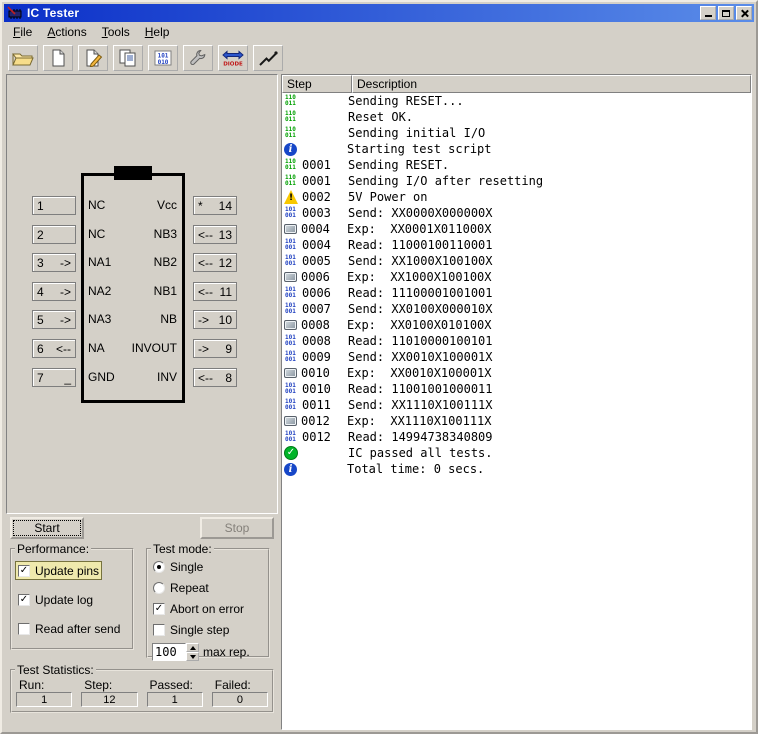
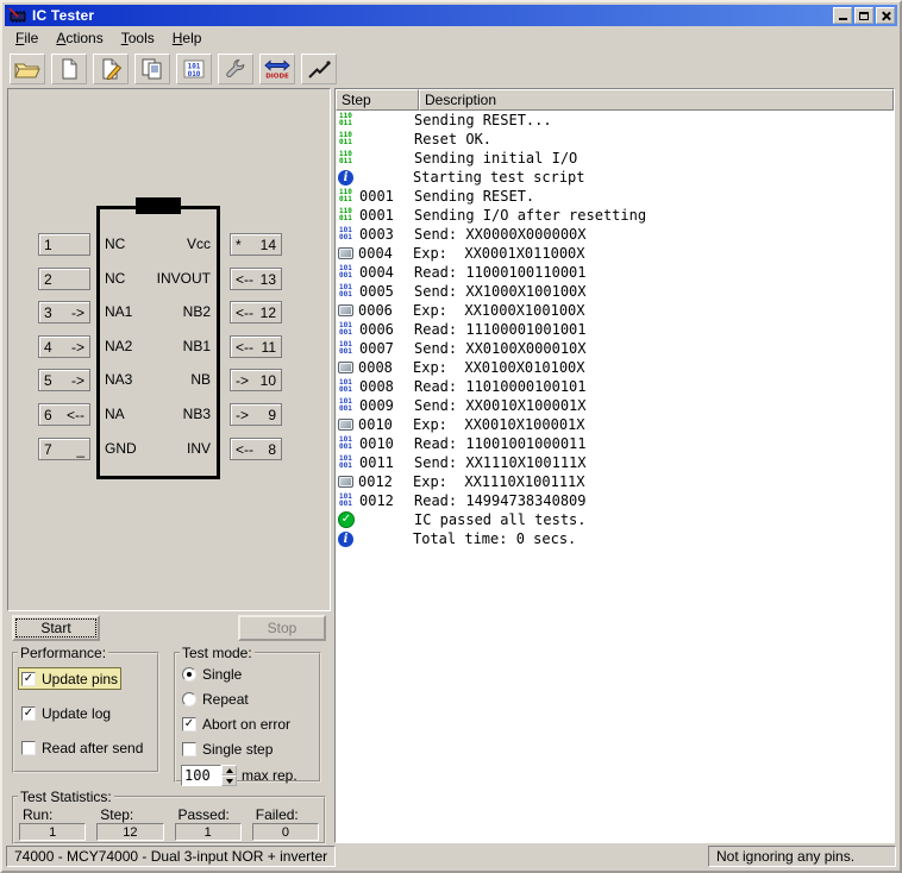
  IC Tester
  File
  Actions
  Tools
  Help
  1
  NC
  2
  NC
  3
  ->
  NA1
  4
  ->
  NA2
  5
  ->
  NA3
  6
  <--
  NA
  7
  _
  GND
  *
  14
  Vcc
  <--
  13
- NB3
+ INVOUT
  <--
  12
  NB2
  <--
  11
  NB1
  ->
  10
  NB
  ->
  9
- INVOUT
+ NB3
  <--
  8
  INV
  Start
  Stop
  Performance:
  ✓
  Update pins
  ✓
  Update log
  Read after send
  Test mode:
  Single
  Repeat
  ✓
  Abort on error
  Single step
  100
  max rep.
  Test Statistics:
  Run:
  1
  Step:
  12
  Passed:
  1
  Failed:
  0
  Step
  Description
  Sending RESET...
  Reset OK.
  Sending initial I/O
  Starting test script
  0001
  Sending RESET.
  0001
  Sending I/O after resetting
- 0002
- 5V Power on
  0003
  Send: XX0000X000000X
  0004
  Exp: XX0001X011000X
  0004
  Read: 11000100110001
  0005
  Send: XX1000X100100X
  0006
  Exp: XX1000X100100X
  0006
  Read: 11100001001001
  0007
  Send: XX0100X000010X
  0008
  Exp: XX0100X010100X
  0008
  Read: 11010000100101
  0009
  Send: XX0010X100001X
  0010
  Exp: XX0010X100001X
  0010
  Read: 11001001000011
  0011
  Send: XX1110X100111X
  0012
  Exp: XX1110X100111X
  0012
  Read: 14994738340809
  IC passed all tests.
  Total time: 0 secs.
+ 74000 - MCY74000 - Dual 3-input NOR + inverter
+ Not ignoring any pins.
